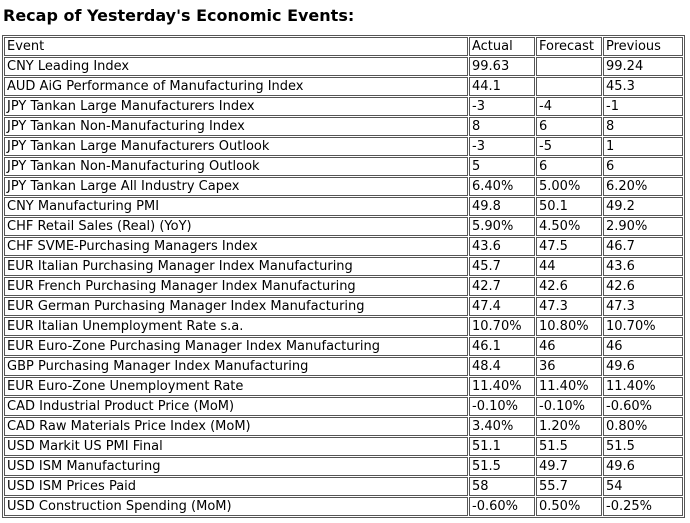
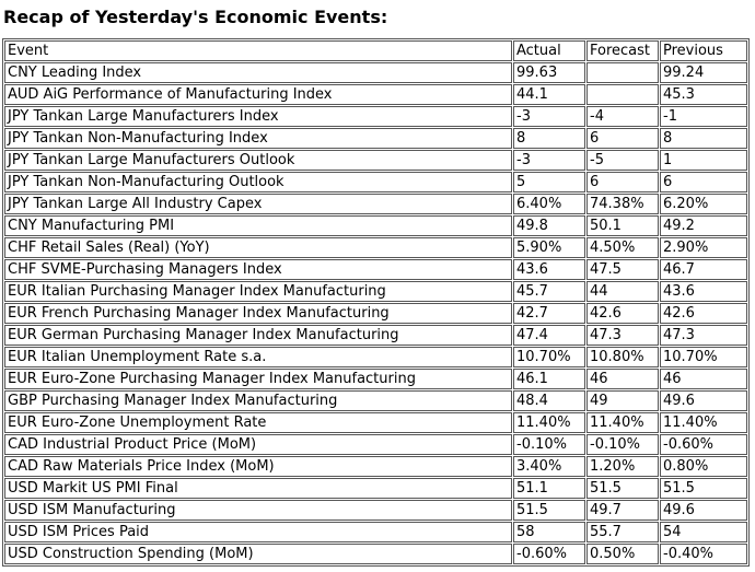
  Recap of Yesterday's Economic Events:
  Event	Actual	Forecast	Previous
  CNY Leading Index	99.63		99.24
  AUD AiG Performance of Manufacturing Index	44.1		45.3
  JPY Tankan Large Manufacturers Index	-3	-4	-1
  JPY Tankan Non-Manufacturing Index	8	6	8
  JPY Tankan Large Manufacturers Outlook	-3	-5	1
  JPY Tankan Non-Manufacturing Outlook	5	6	6
- JPY Tankan Large All Industry Capex	6.40%	5.00%	6.20%
+ JPY Tankan Large All Industry Capex	6.40%	74.38%	6.20%
  CNY Manufacturing PMI	49.8	50.1	49.2
  CHF Retail Sales (Real) (YoY)	5.90%	4.50%	2.90%
  CHF SVME-Purchasing Managers Index	43.6	47.5	46.7
  EUR Italian Purchasing Manager Index Manufacturing	45.7	44	43.6
  EUR French Purchasing Manager Index Manufacturing	42.7	42.6	42.6
  EUR German Purchasing Manager Index Manufacturing	47.4	47.3	47.3
  EUR Italian Unemployment Rate s.a.	10.70%	10.80%	10.70%
  EUR Euro-Zone Purchasing Manager Index Manufacturing	46.1	46	46
- GBP Purchasing Manager Index Manufacturing	48.4	36	49.6
+ GBP Purchasing Manager Index Manufacturing	48.4	49	49.6
  EUR Euro-Zone Unemployment Rate	11.40%	11.40%	11.40%
  CAD Industrial Product Price (MoM)	-0.10%	-0.10%	-0.60%
  CAD Raw Materials Price Index (MoM)	3.40%	1.20%	0.80%
  USD Markit US PMI Final	51.1	51.5	51.5
  USD ISM Manufacturing	51.5	49.7	49.6
  USD ISM Prices Paid	58	55.7	54
- USD Construction Spending (MoM)	-0.60%	0.50%	-0.25%
+ USD Construction Spending (MoM)	-0.60%	0.50%	-0.40%
